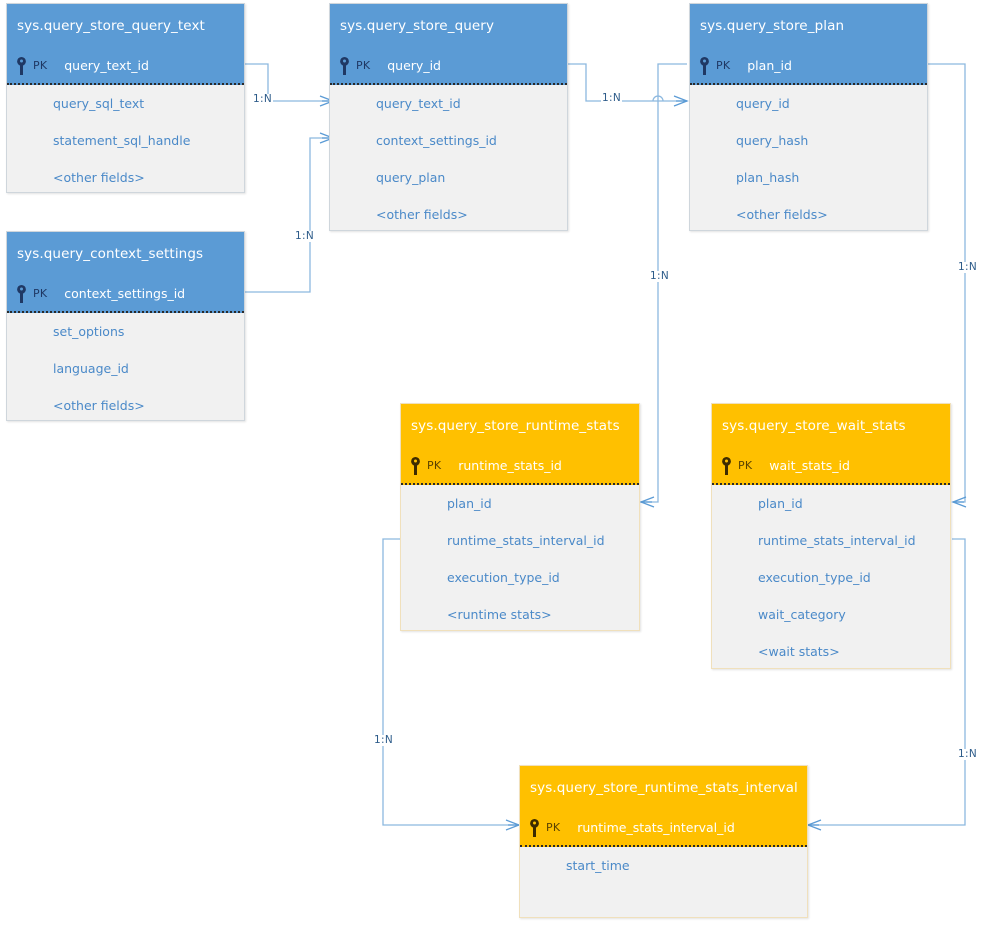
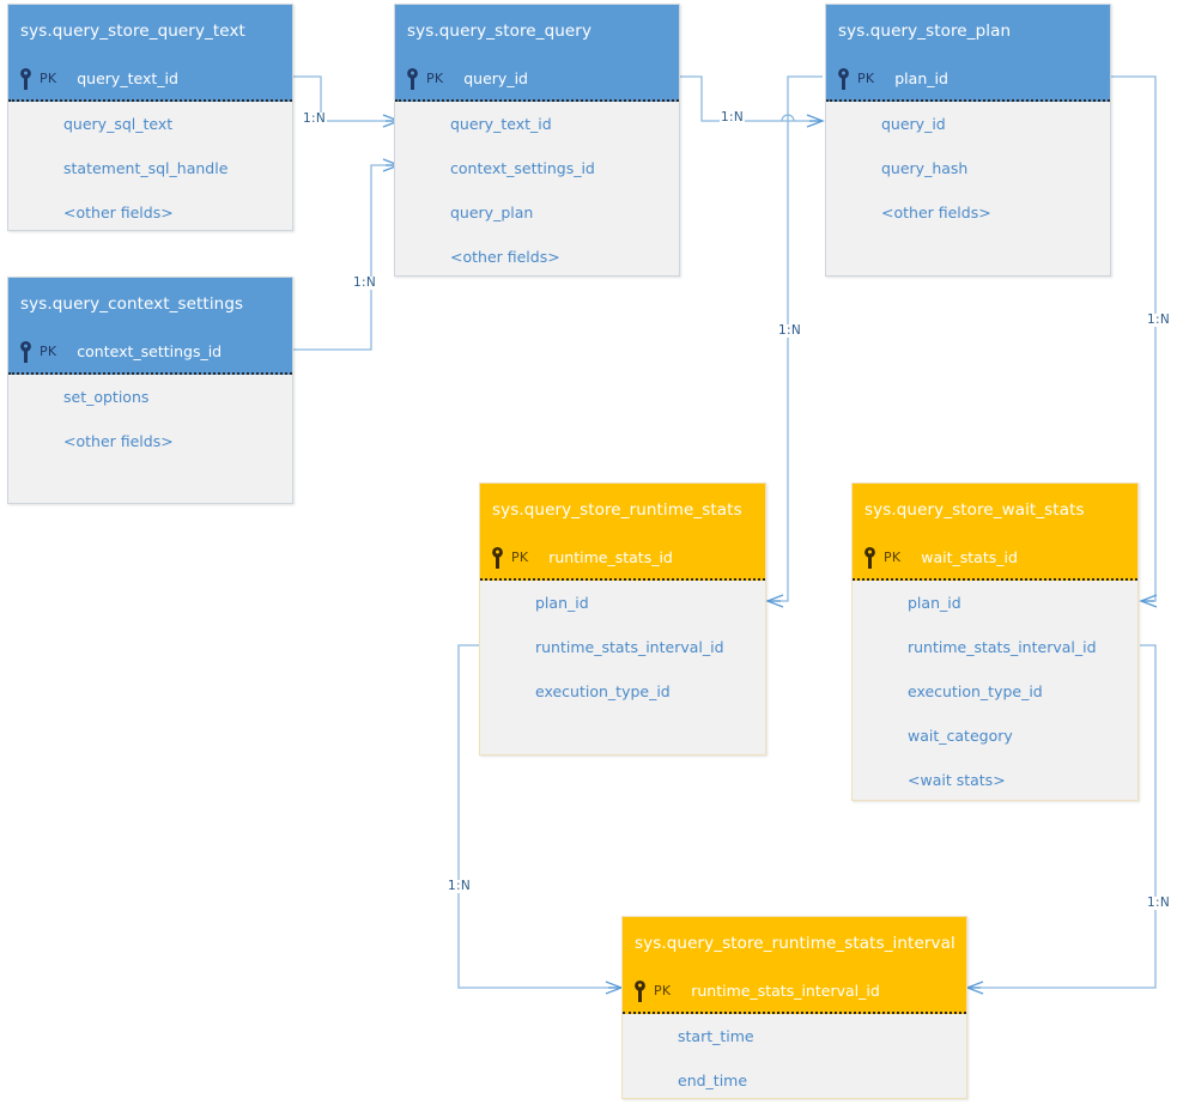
  1:N
  1:N
  1:N
  1:N
  1:N
  1:N
  1:N
  sys.query_store_query_text
  PK
  query_text_id
  query_sql_text
  statement_sql_handle
  <other fields>
  sys.query_store_query
  PK
  query_id
  query_text_id
  context_settings_id
  query_plan
  <other fields>
  sys.query_store_plan
  PK
  plan_id
  query_id
  query_hash
- plan_hash
  <other fields>
  sys.query_context_settings
  PK
  context_settings_id
  set_options
- language_id
  <other fields>
  sys.query_store_runtime_stats
  PK
  runtime_stats_id
  plan_id
  runtime_stats_interval_id
  execution_type_id
- <runtime stats>
  sys.query_store_wait_stats
  PK
  wait_stats_id
  plan_id
  runtime_stats_interval_id
  execution_type_id
  wait_category
  <wait stats>
  sys.query_store_runtime_stats_interval
  PK
  runtime_stats_interval_id
  start_time
+ end_time
